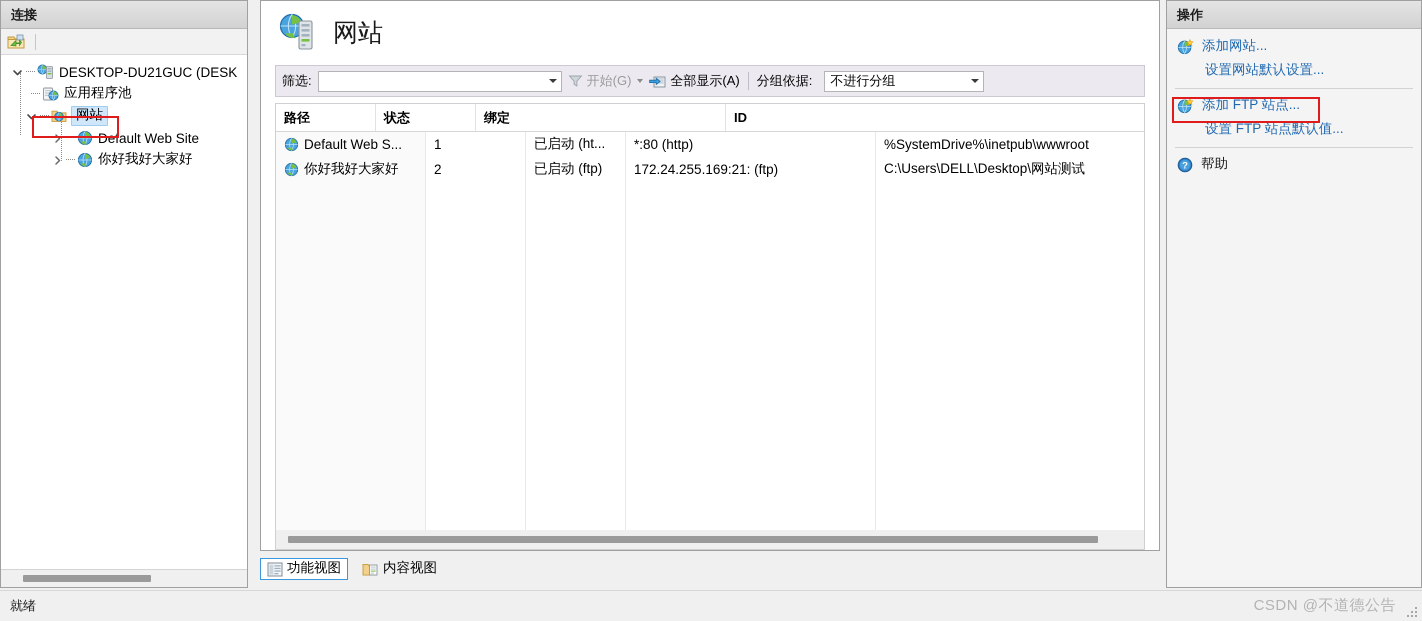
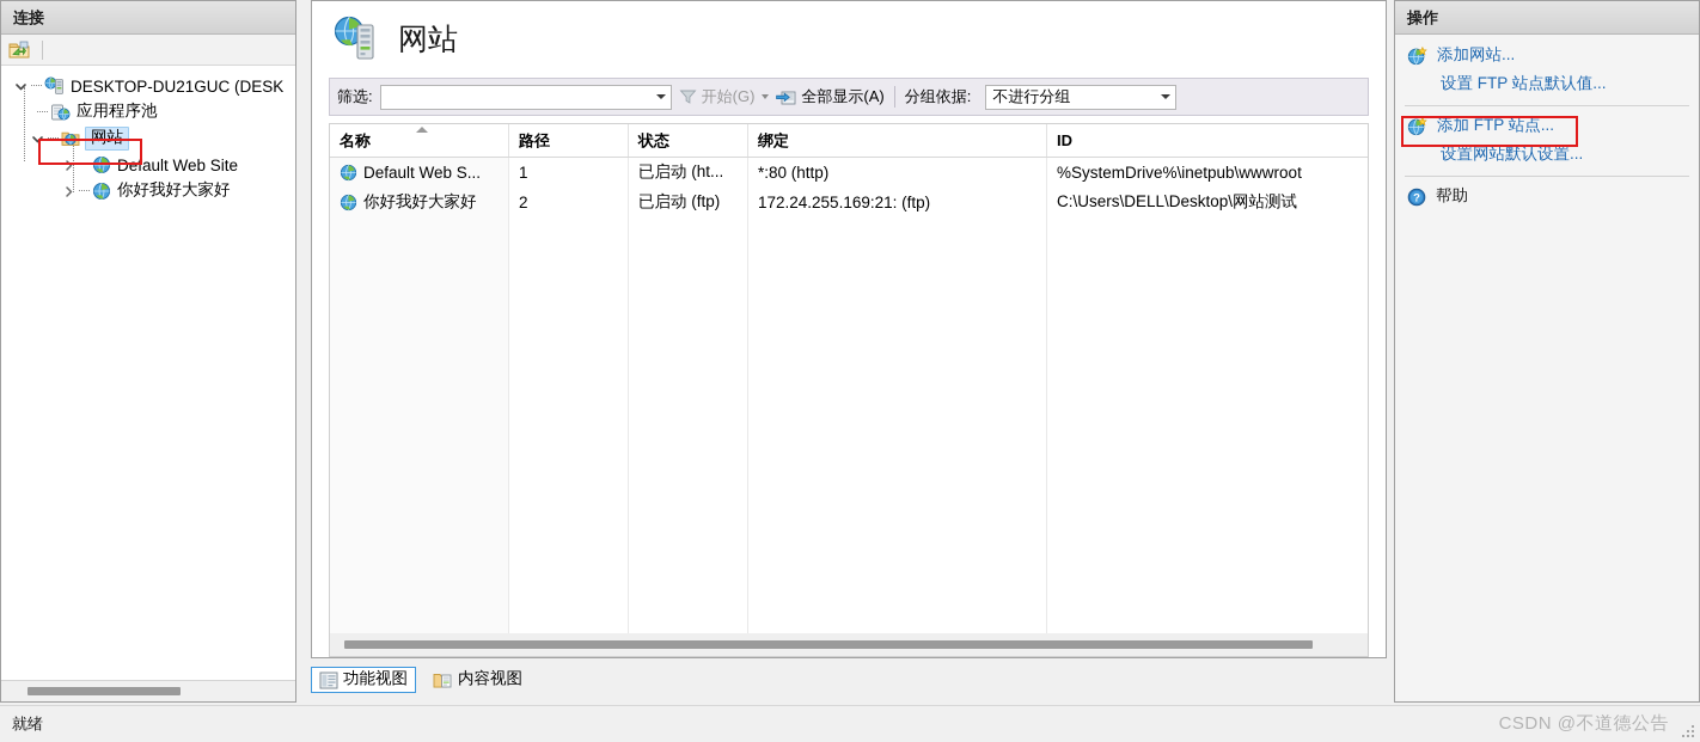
  连接
  DESKTOP-DU21GUC (DESK
  应用程序池
  网站
  Default Web Site
  你好我好大家好
  网站
  筛选:
  开始(G)
  全部显示(A)
  分组依据:
  不进行分组
+ 名称
  路径
  状态
  绑定
  ID
  Default Web S...
  你好我好大家好
  1
  2
  已启动 (ht...
  已启动 (ftp)
  *:80 (http)
  172.24.255.169:21: (ftp)
  %SystemDrive%\inetpub\wwwroot
  C:\Users\DELL\Desktop\网站测试
  功能视图
  内容视图
  操作
  添加网站...
- 设置网站默认设置...
+ 设置 FTP 站点默认值...
  添加 FTP 站点...
- 设置 FTP 站点默认值...
+ 设置网站默认设置...
  ?
  帮助
  就绪
  CSDN @不道德公告
